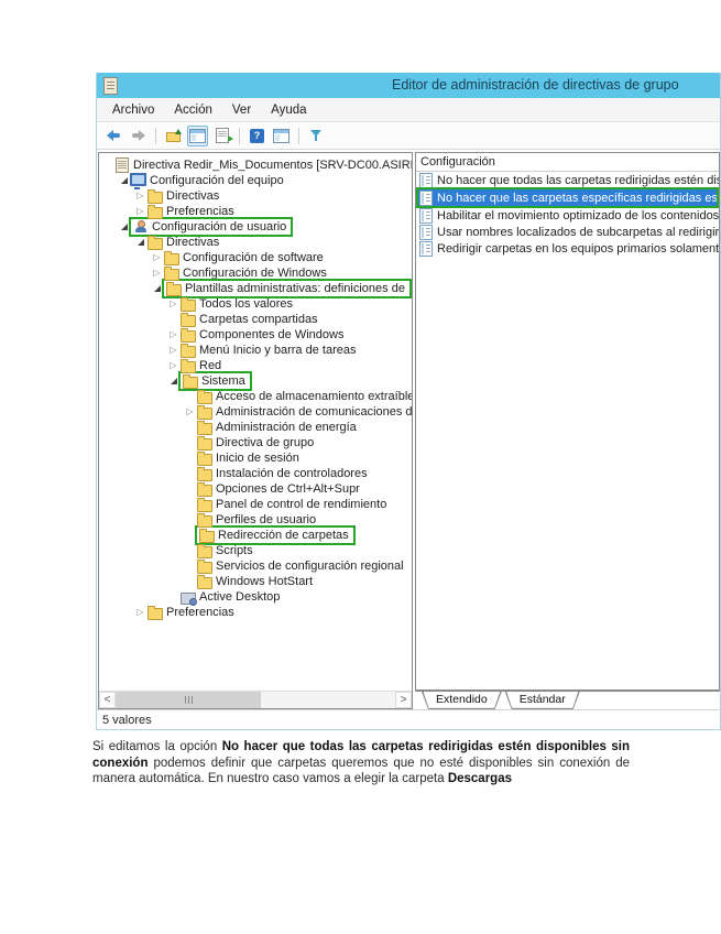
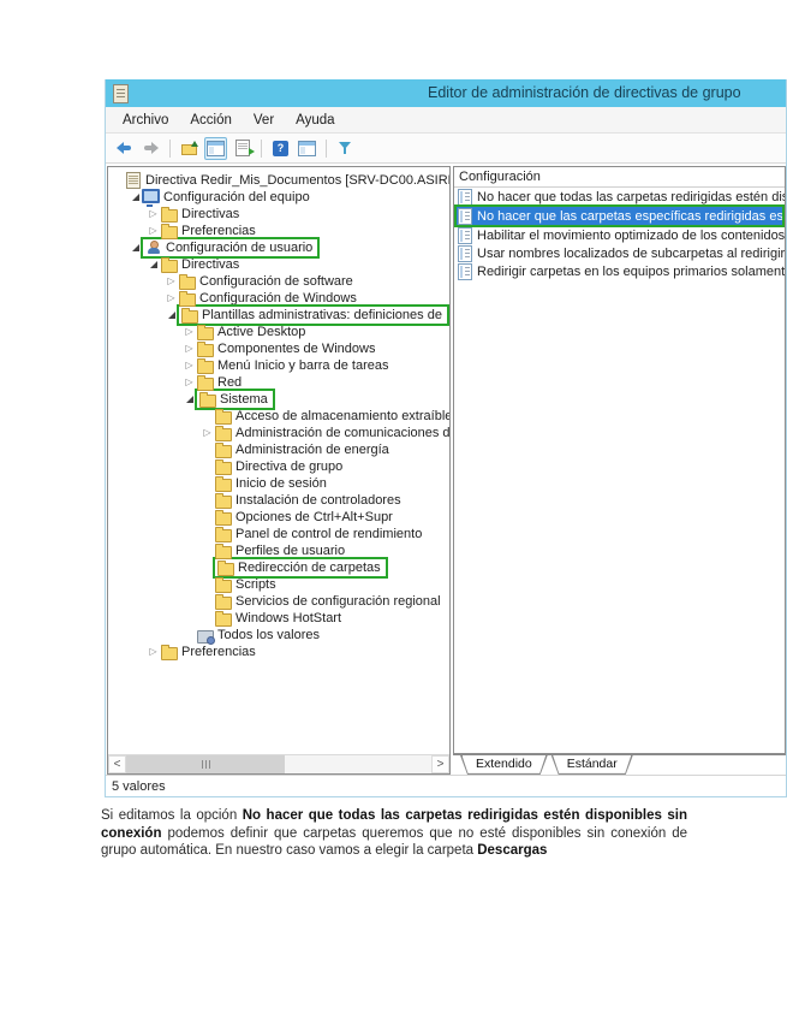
  Editor de administración de directivas de grupo
  Archivo
  Acción
  Ver
  Ayuda
  Directiva Redir_Mis_Documentos [SRV-DC00.ASIR
  Configuración del equipo
  Directivas
  Preferencias
  Configuración de usuario
  Directivas
  Configuración de software
  Configuración de Windows
  Plantillas administrativas: definiciones de
- Todos los valores
+ Active Desktop
- Carpetas compartidas
  Componentes de Windows
  Menú Inicio y barra de tareas
  Red
  Sistema
  Acceso de almacenamiento extraíble
  Administración de comunicaciones d
  Administración de energía
  Directiva de grupo
  Inicio de sesión
  Instalación de controladores
  Opciones de Ctrl+Alt+Supr
  Panel de control de rendimiento
  Perfiles de usuario
  Redirección de carpetas
  Scripts
  Servicios de configuración regional
  Windows HotStart
- Active Desktop
+ Todos los valores
  Preferencias
  <
  >
  Configuración
  No hacer que todas las carpetas redirigidas estén di
  No hacer que las carpetas específicas redirigidas es
  Habilitar el movimiento optimizado de los contenidos
  Usar nombres localizados de subcarpetas al redirigir
  Redirigir carpetas en los equipos primarios solament
  Extendido
  Estándar
  5 valores
- Si editamos la opción No hacer que todas las carpetas redirigidas estén disponibles sin conexión podemos definir que carpetas queremos que no esté disponibles sin conexión de manera automática. En nuestro caso vamos a elegir la carpeta Descargas
+ Si editamos la opción No hacer que todas las carpetas redirigidas estén disponibles sin conexión podemos definir que carpetas queremos que no esté disponibles sin conexión de grupo automática. En nuestro caso vamos a elegir la carpeta Descargas
